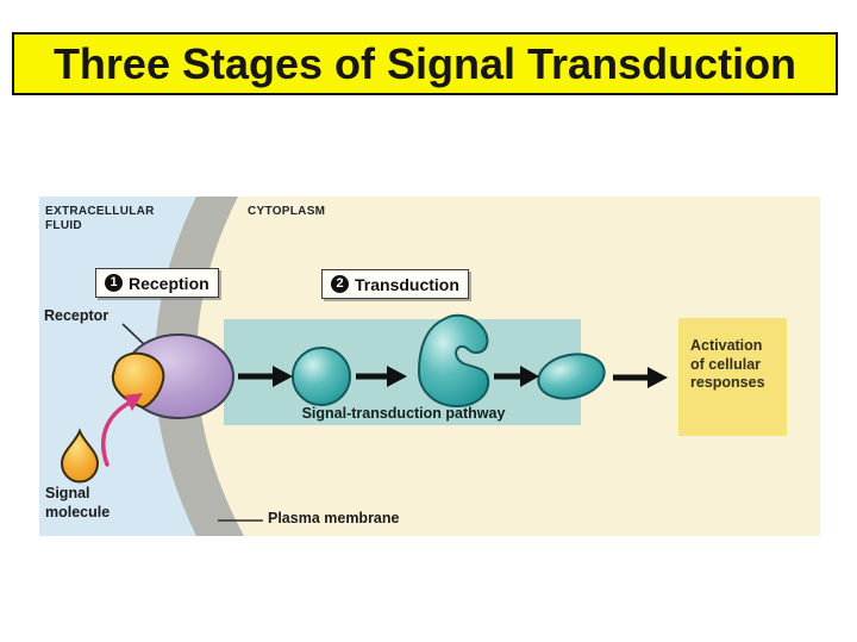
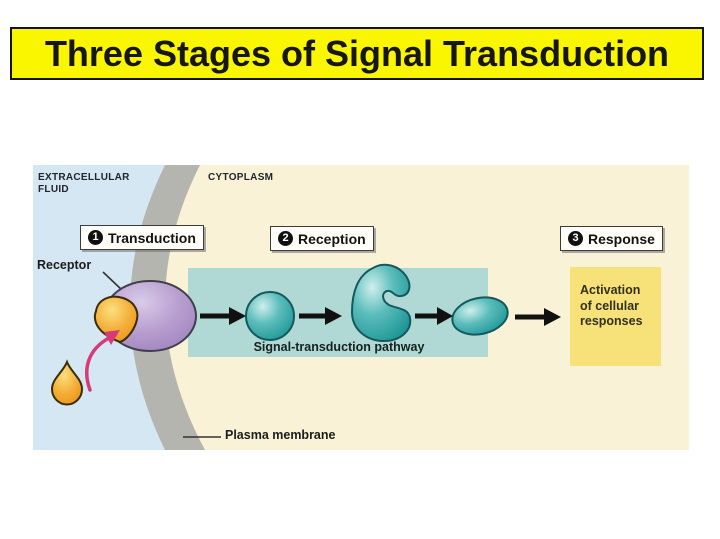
  Three Stages of Signal Transduction
  EXTRACELLULAR
  FLUID
  CYTOPLASM
  1
- Reception
+ Transduction
  2
- Transduction
+ Reception
+ 3
+ Response
  Receptor
- Signal
- molecule
  Signal-transduction pathway
  Plasma membrane
  Activation
  of cellular
  responses
